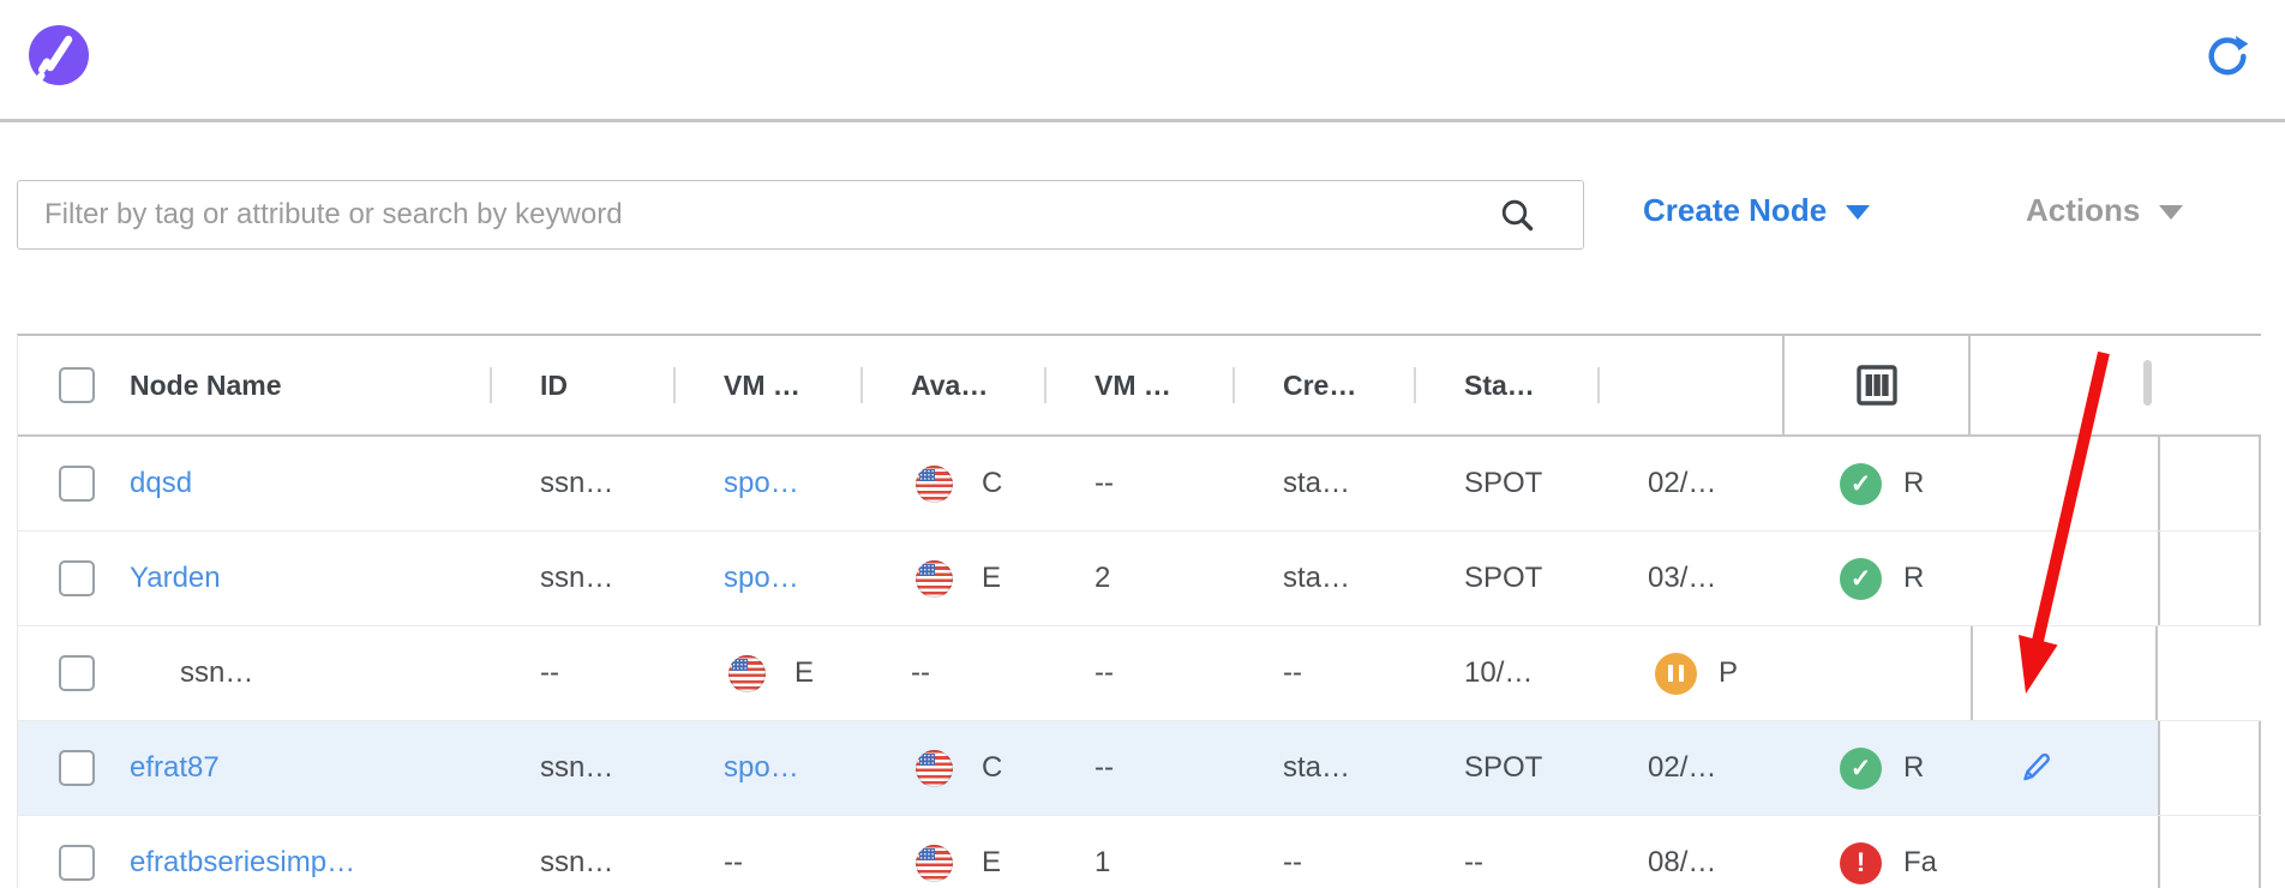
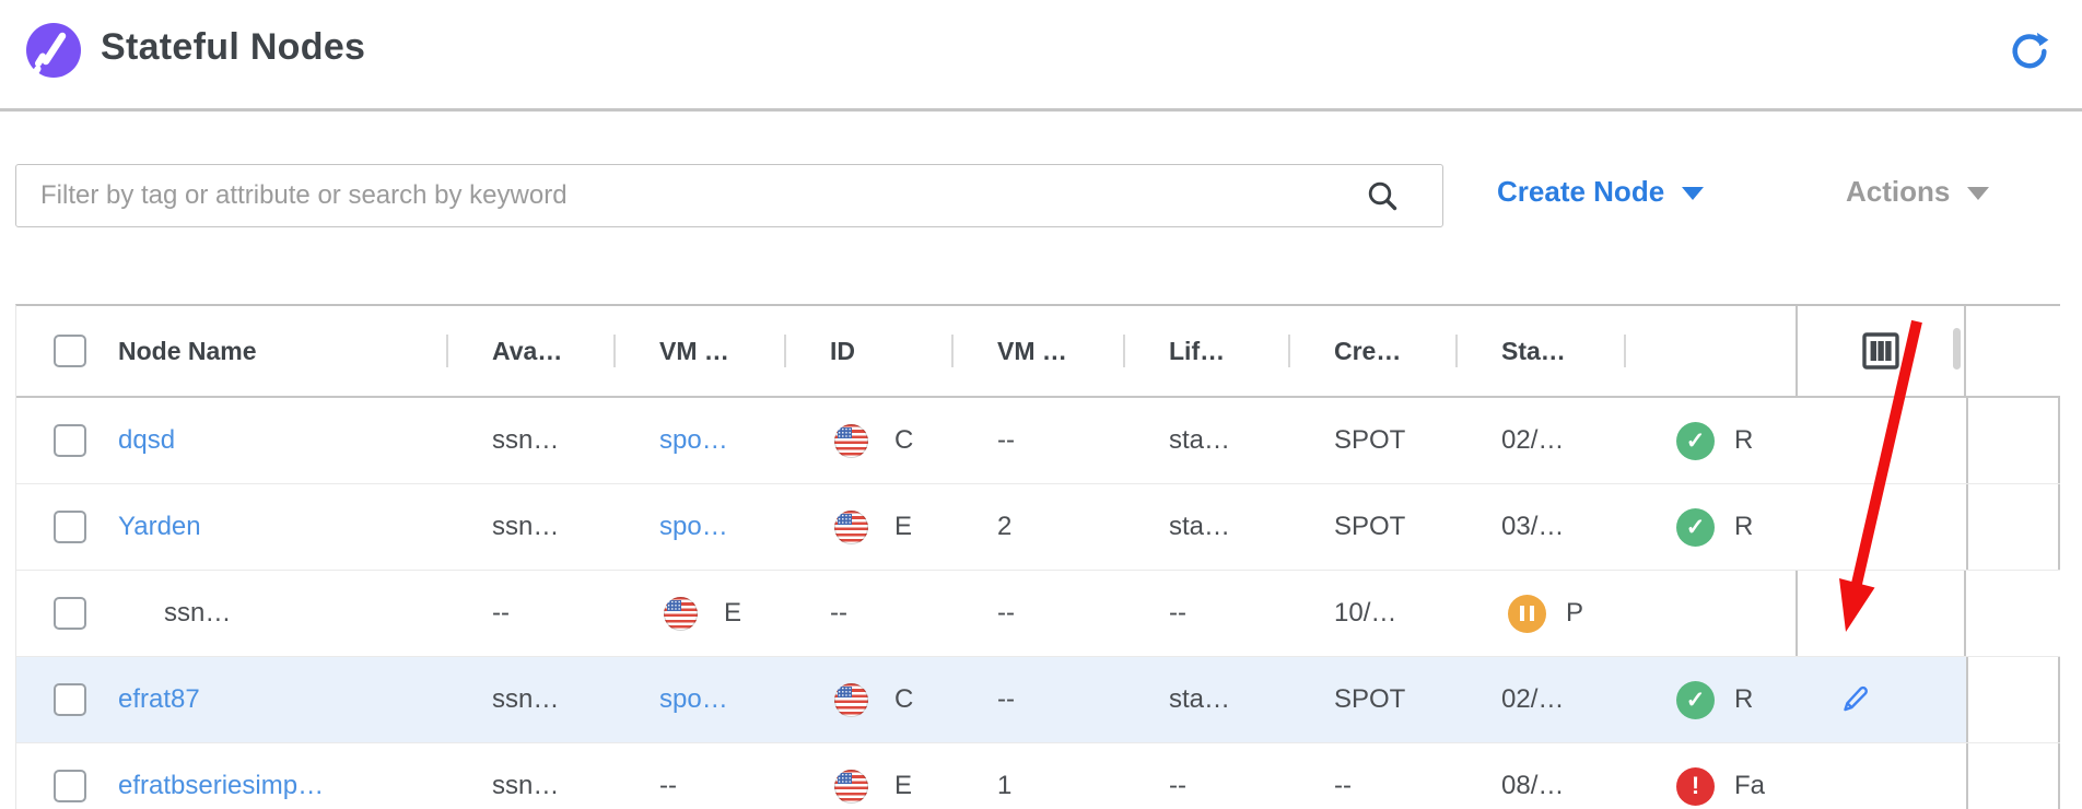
+ Stateful Nodes
  Filter by tag or attribute or search by keyword
  Create Node
  Actions
  Node Name
- ID
+ Ava…
  VM …
- Ava…
+ ID
  VM …
+ Lif…
  Cre…
  Sta…
  dqsd
  ssn…
  spo…
  C
  --
  sta…
  SPOT
  02/…
  R
  Yarden
  ssn…
  spo…
  E
  2
  sta…
  SPOT
  03/…
  R
  ssn…
  --
  E
  --
  --
  --
  10/…
  P
  efrat87
  ssn…
  spo…
  C
  --
  sta…
  SPOT
  02/…
  R
  efratbseriesimp…
  ssn…
  --
  E
  1
  --
  --
  08/…
  Fa
